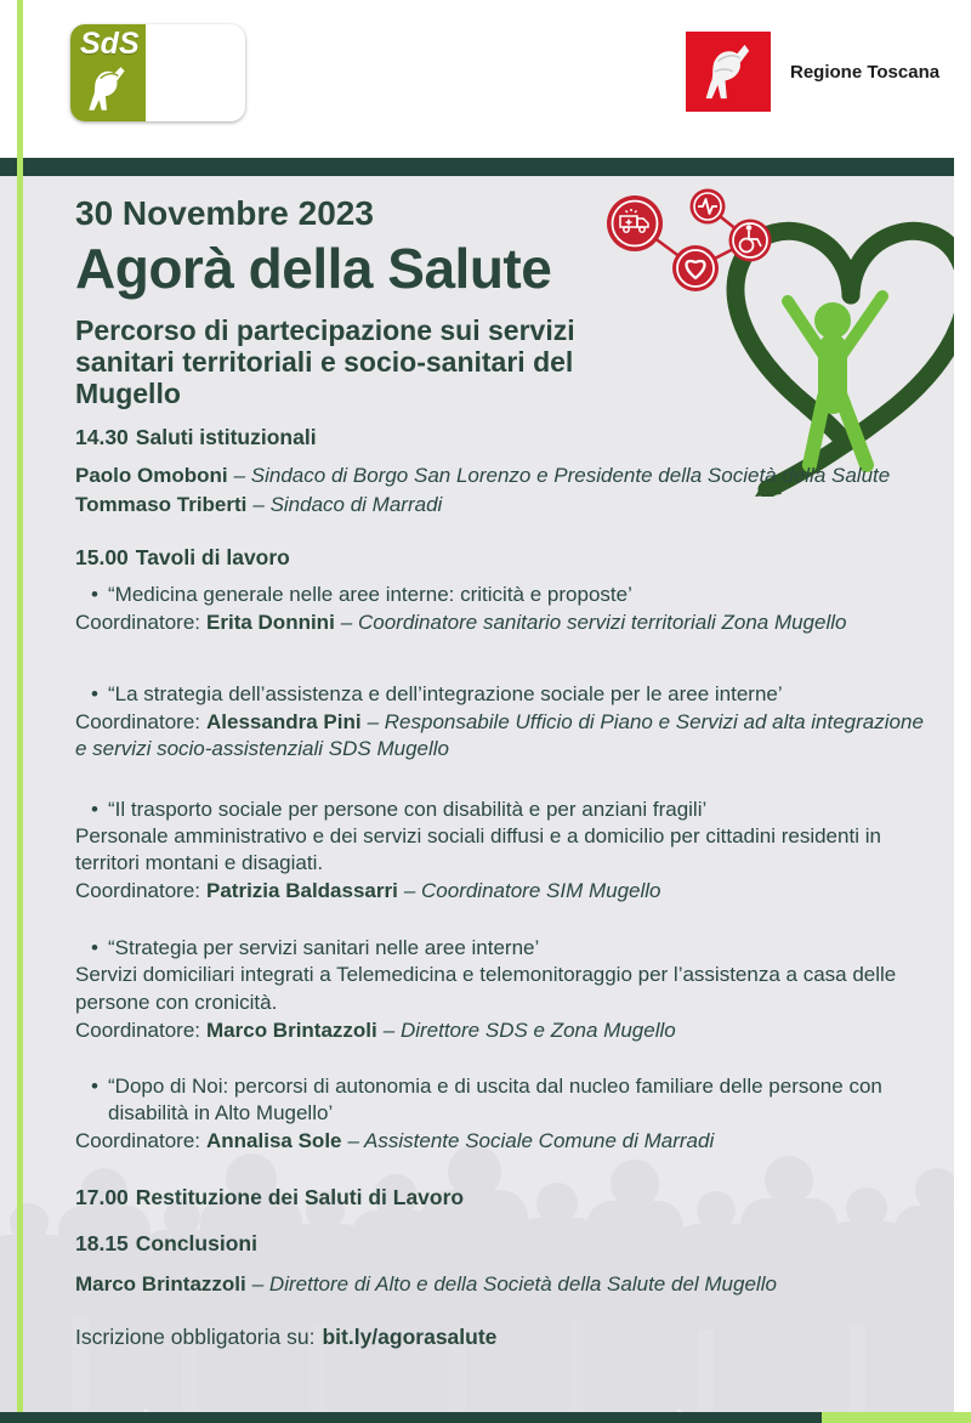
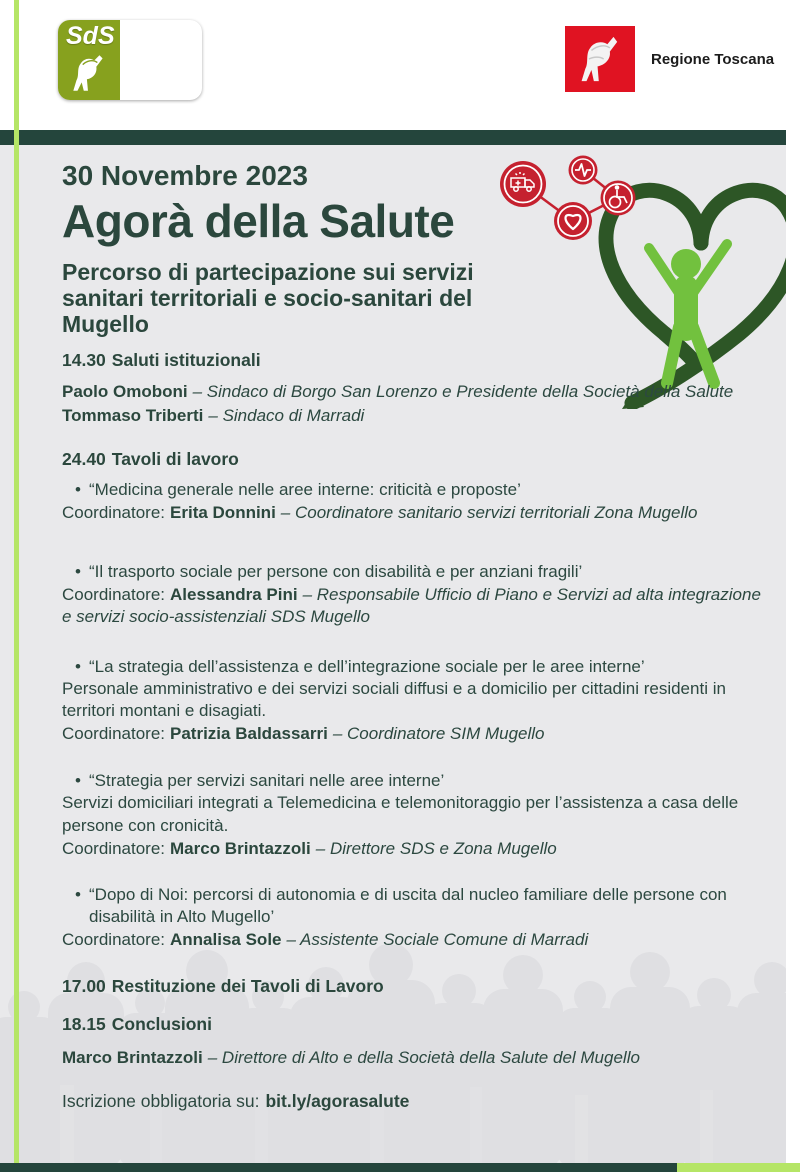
  SdS
  Regione Toscana
  30 Novembre 2023
  Agorà della Salute
  Percorso di partecipazione sui servizi sanitari territoriali e socio-sanitari del Mugello
  14.30 Saluti istituzionali
  Paolo Omoboni – Sindaco di Borgo San Lorenzo e Presidente della Società della Salute
  Tommaso Triberti – Sindaco di Marradi
- 15.00 Tavoli di lavoro
+ 24.40 Tavoli di lavoro
  •
  “Medicina generale nelle aree interne: criticità e proposte’
  Coordinatore: Erita Donnini – Coordinatore sanitario servizi territoriali Zona Mugello
  •
- “La strategia dell’assistenza e dell’integrazione sociale per le aree interne’
+ “Il trasporto sociale per persone con disabilità e per anziani fragili’
  Coordinatore: Alessandra Pini – Responsabile Ufficio di Piano e Servizi ad alta integrazione e servizi socio-assistenziali SDS Mugello
  •
- “Il trasporto sociale per persone con disabilità e per anziani fragili’
+ “La strategia dell’assistenza e dell’integrazione sociale per le aree interne’
  Personale amministrativo e dei servizi sociali diffusi e a domicilio per cittadini residenti in territori montani e disagiati.
  Coordinatore: Patrizia Baldassarri – Coordinatore SIM Mugello
  •
  “Strategia per servizi sanitari nelle aree interne’
  Servizi domiciliari integrati a Telemedicina e telemonitoraggio per l’assistenza a casa delle persone con cronicità.
  Coordinatore: Marco Brintazzoli – Direttore SDS e Zona Mugello
  •
  “Dopo di Noi: percorsi di autonomia e di uscita dal nucleo familiare delle persone con disabilità in Alto Mugello’
  Coordinatore: Annalisa Sole – Assistente Sociale Comune di Marradi
- 17.00 Restituzione dei Saluti di Lavoro
+ 17.00 Restituzione dei Tavoli di Lavoro
  18.15 Conclusioni
  Marco Brintazzoli – Direttore di Alto e della Società della Salute del Mugello
  Iscrizione obbligatoria su: bit.ly/agorasalute
